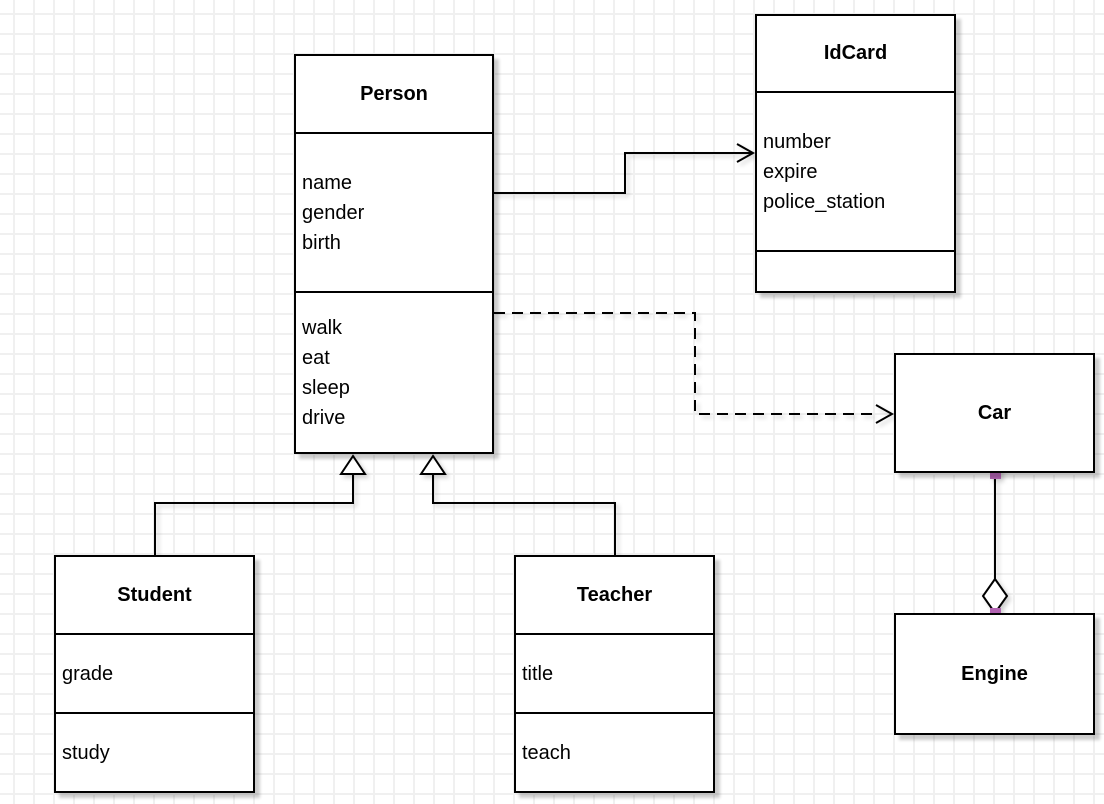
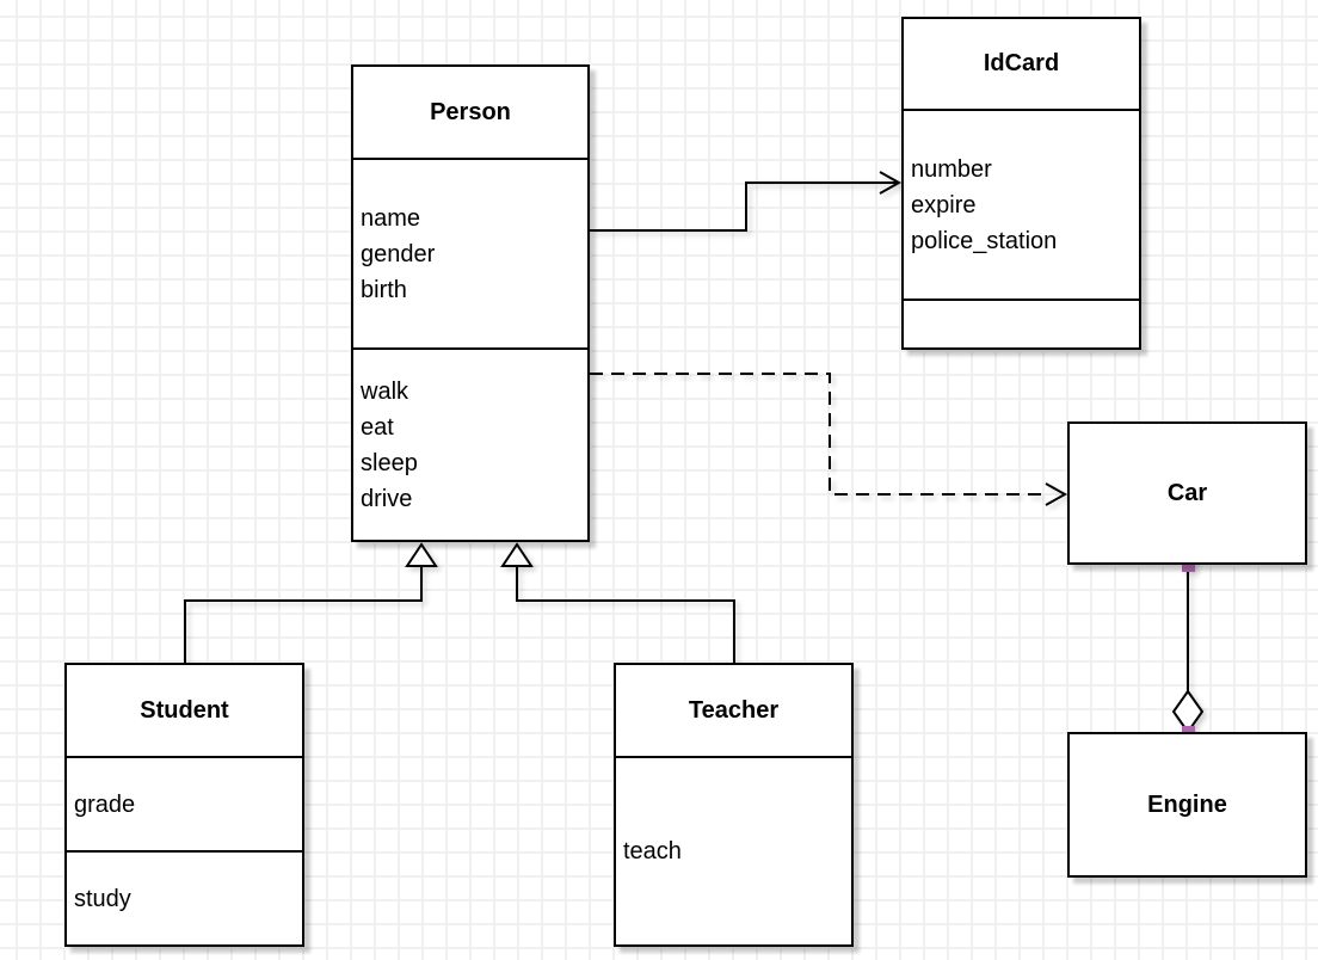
  Person
  name
  gender
  birth
  walk
  eat
  sleep
  drive
  IdCard
  number
  expire
  police_station
  Car
  Engine
  Student
  grade
  study
  Teacher
- title
  teach
